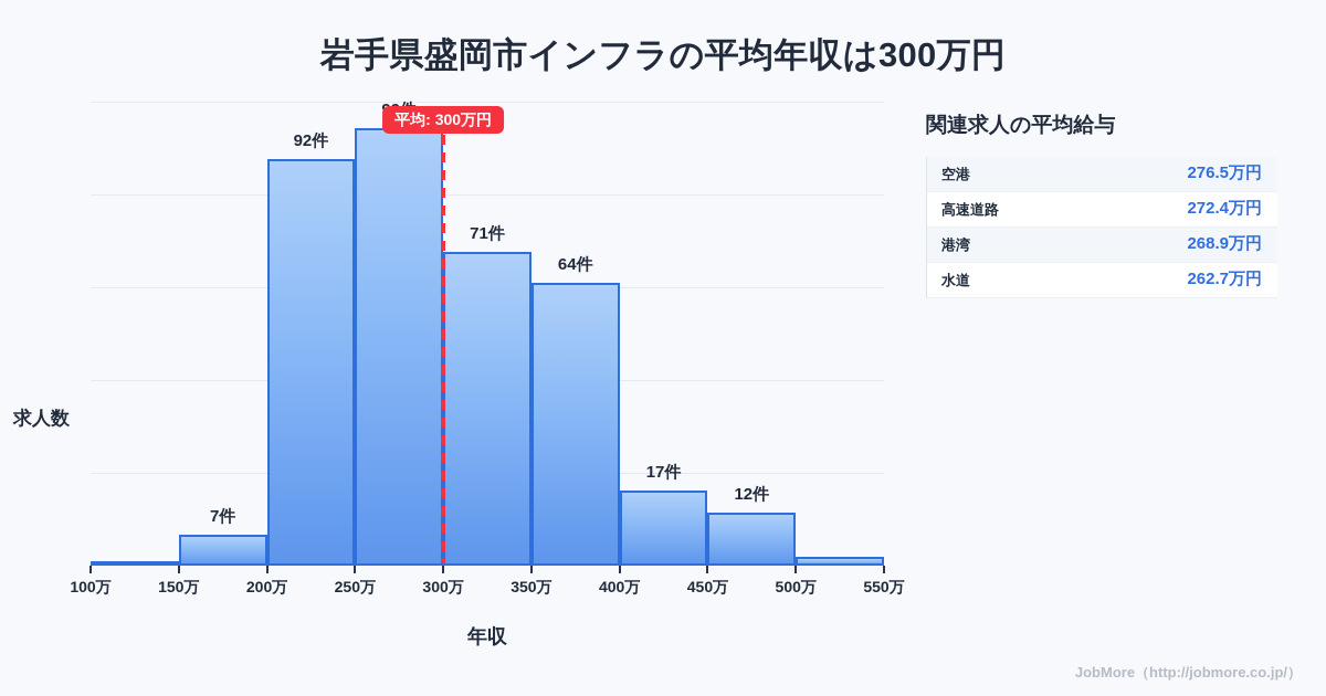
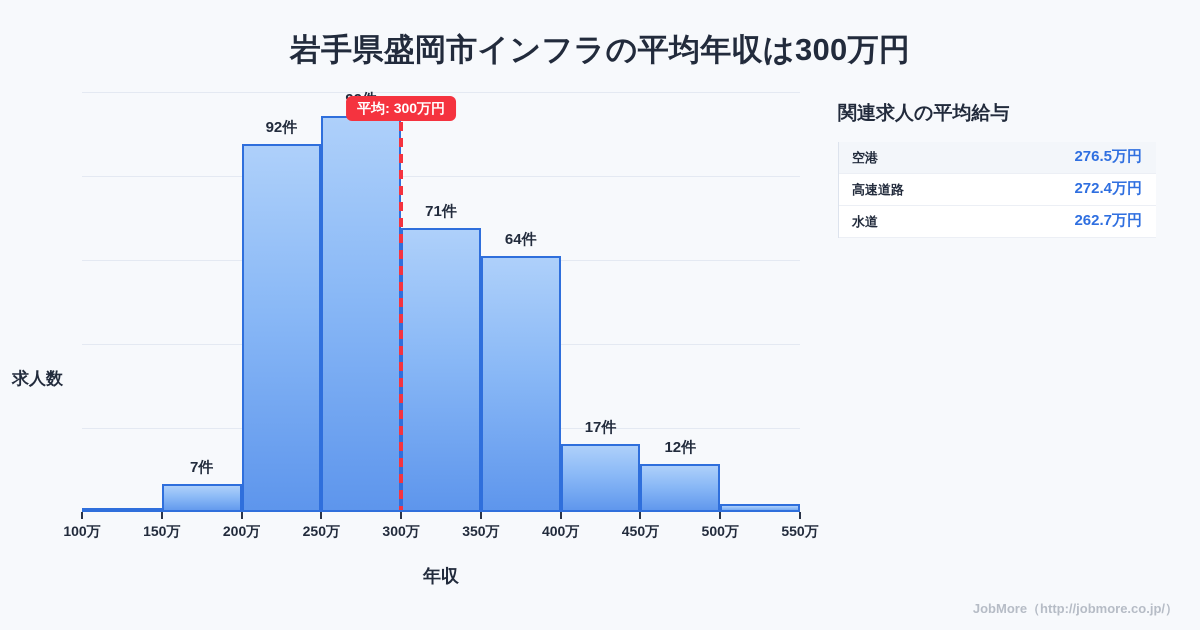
  岩手県盛岡市インフラの平均年収は300万円
  求人数
  7件
  92件
  71件
  64件
  17件
  12件
  100万
  150万
  200万
  250万
  300万
  350万
  400万
  450万
  500万
  550万
  平均: 300万円
  年収
  関連求人の平均給与
  空港
  276.5万円
  高速道路
  272.4万円
- 港湾
- 268.9万円
  水道
  262.7万円
  JobMore（http://jobmore.co.jp/）
